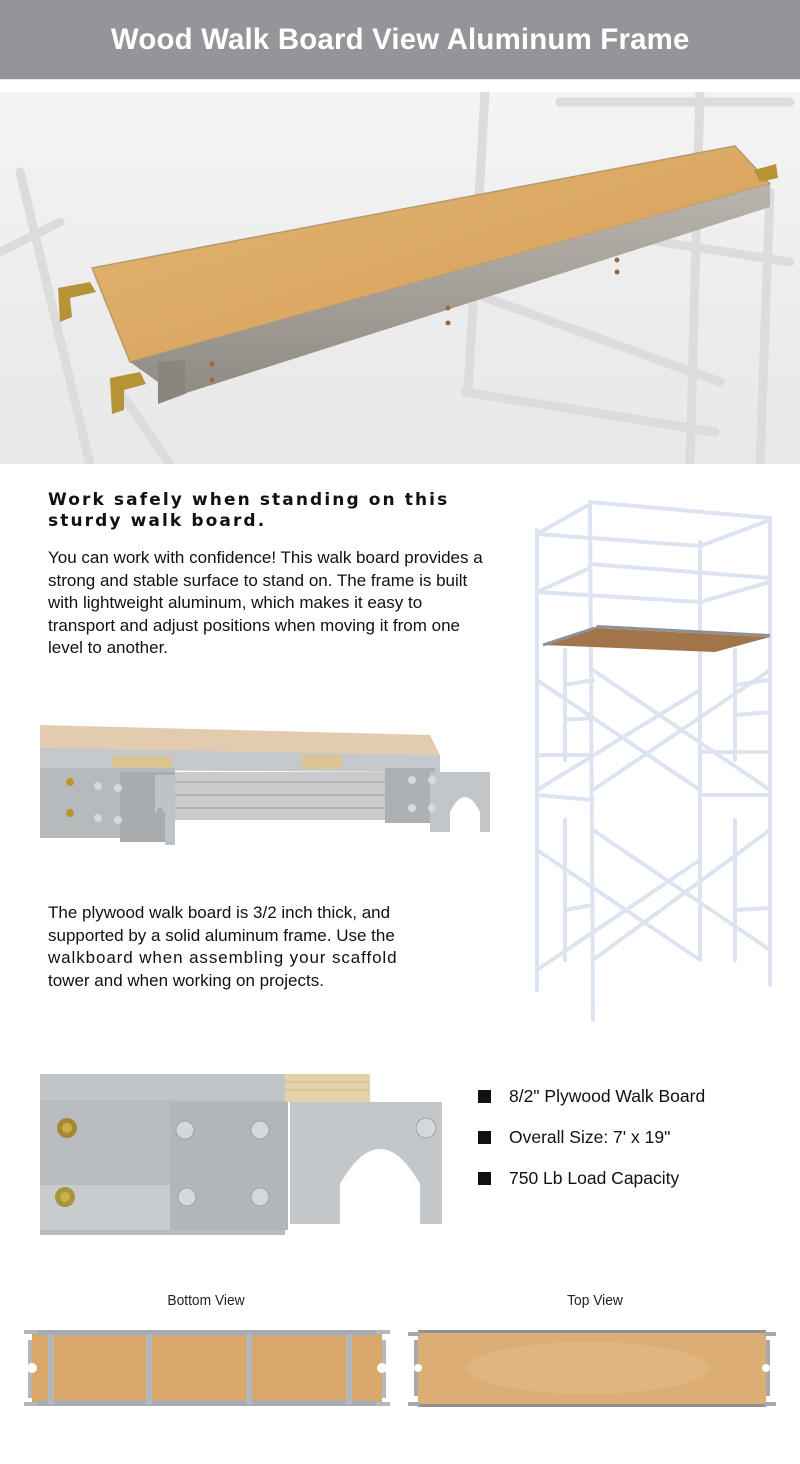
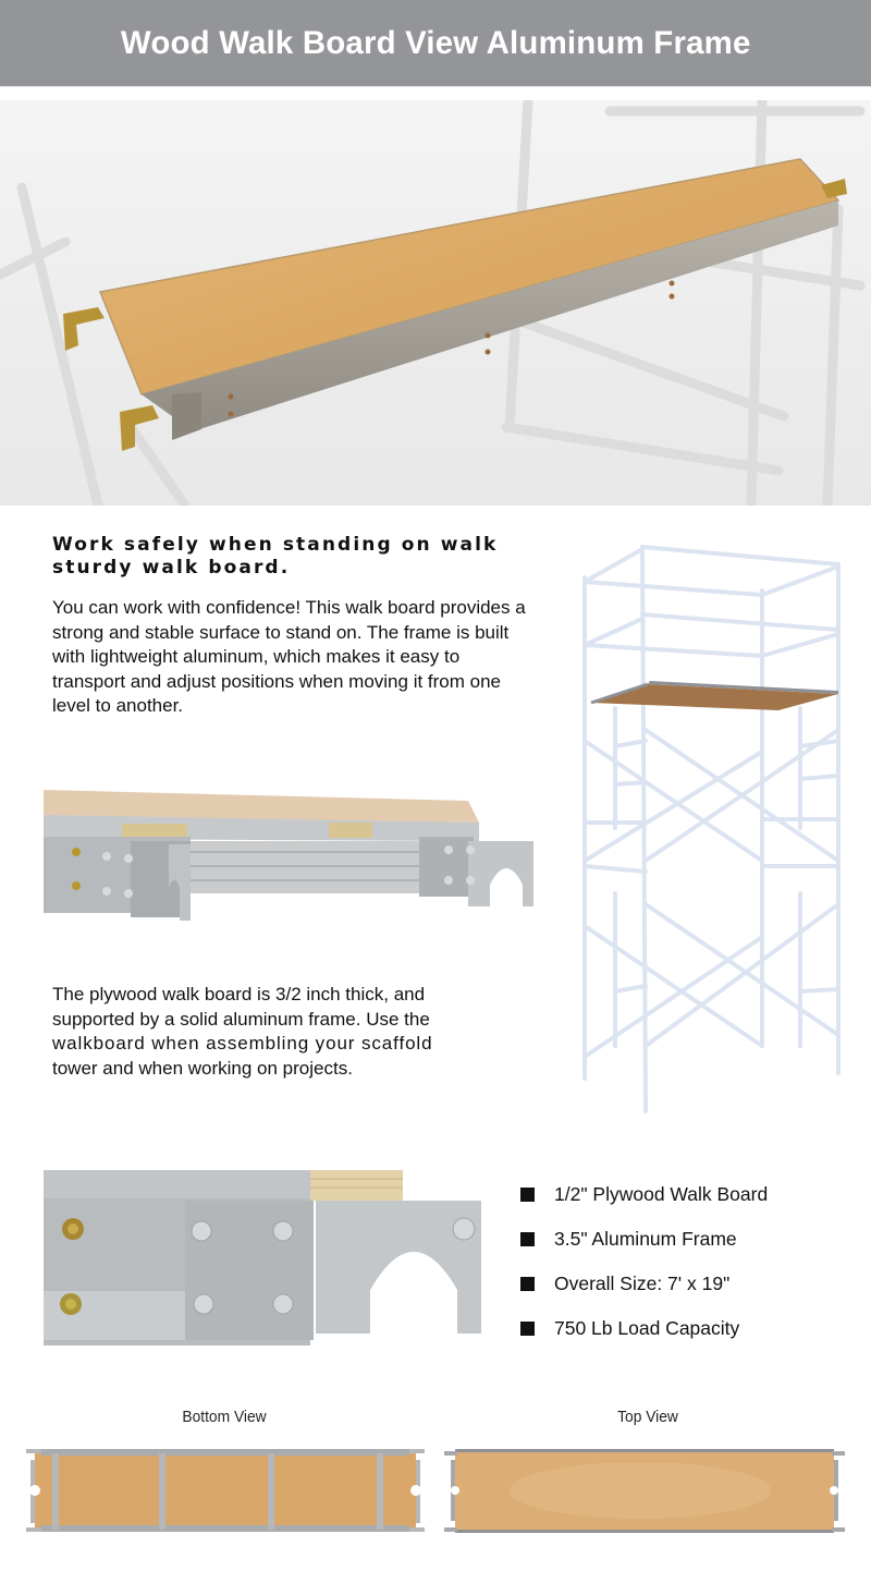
  Wood Walk Board View Aluminum Frame
- Work safely when standing on this sturdy walk board.
+ Work safely when standing on walk sturdy walk board.
  You can work with confidence! This walk board provides a strong and stable surface to stand on. The frame is built with lightweight aluminum, which makes it easy to transport and adjust positions when moving it from one level to another.
  The plywood walk board is 3/2 inch thick, and
  supported by a solid aluminum frame. Use the
  walkboard when assembling your scaffold
  tower and when working on projects.
- 8/2" Plywood Walk Board
+ 1/2" Plywood Walk Board
+ 3.5" Aluminum Frame
  Overall Size: 7' x 19"
  750 Lb Load Capacity
  Bottom View
  Top View
